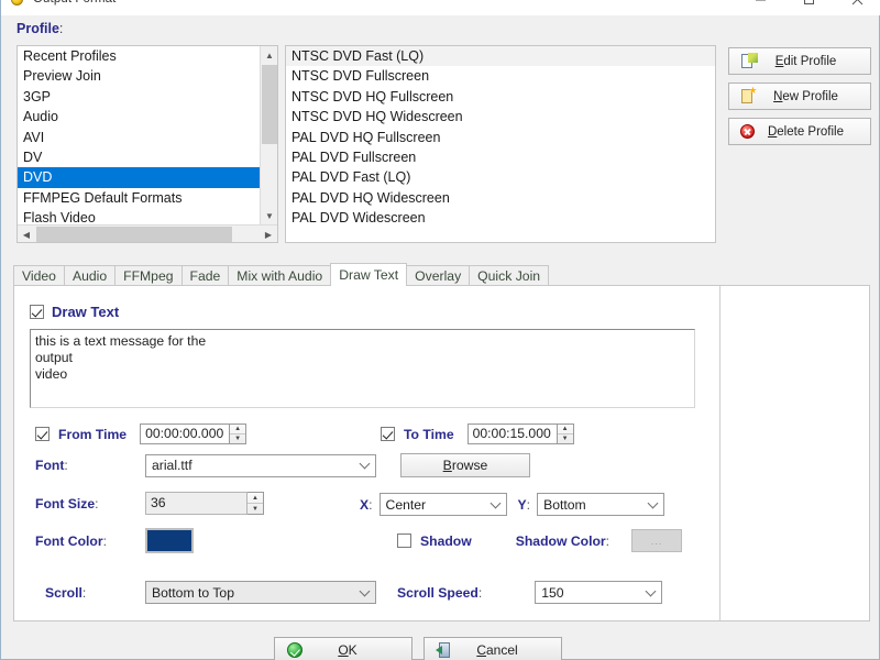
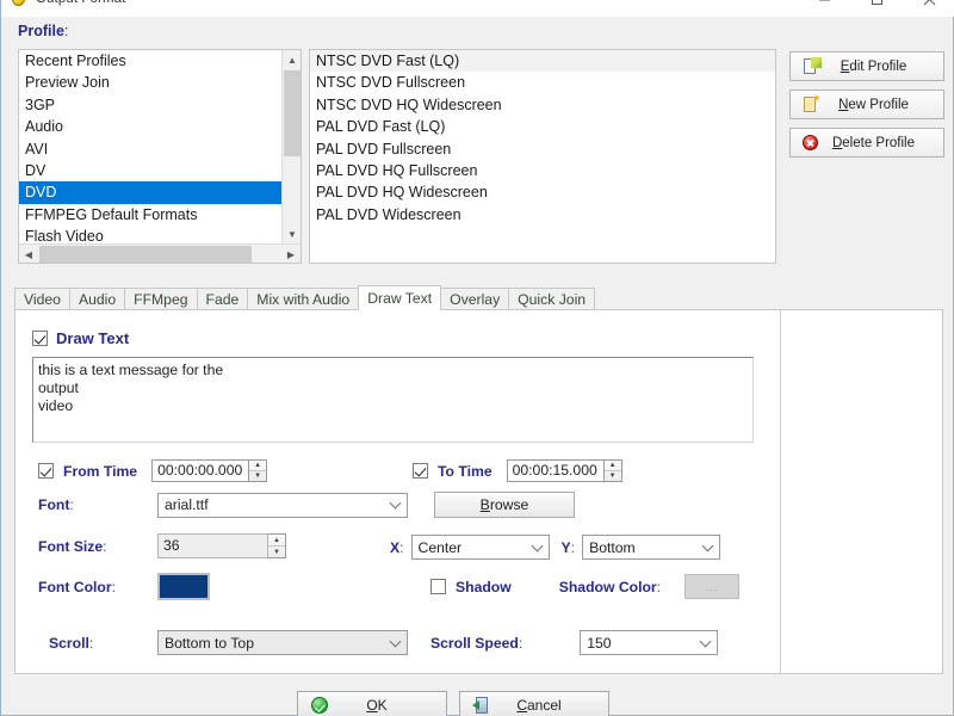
  Profile:
  Recent Profiles
  Preview Join
  3GP
  Audio
  AVI
  DV
  DVD
  FFMPEG Default Formats
  Flash Video
  ▲
  ▼
  ◀
  ▶
  NTSC DVD Fast (LQ)
  NTSC DVD Fullscreen
- NTSC DVD HQ Fullscreen
  NTSC DVD HQ Widescreen
- PAL DVD HQ Fullscreen
+ PAL DVD Fast (LQ)
  PAL DVD Fullscreen
- PAL DVD Fast (LQ)
+ PAL DVD HQ Fullscreen
  PAL DVD HQ Widescreen
  PAL DVD Widescreen
  Edit Profile
  New Profile
  Delete Profile
  Video
  Audio
  FFMpeg
  Fade
  Mix with Audio
  Draw Text
  Overlay
  Quick Join
  Draw Text
  this is a text message for the
  output
  video
  From Time
  00:00:00.000
  To Time
  00:00:15.000
  Font:
  arial.ttf
  Browse
  Font Size:
  36
  X:
  Center
  Y:
  Bottom
  Font Color:
  Shadow
  Shadow Color:
  ...
  Scroll:
  Bottom to Top
  Scroll Speed:
  150
  OK
  Cancel
